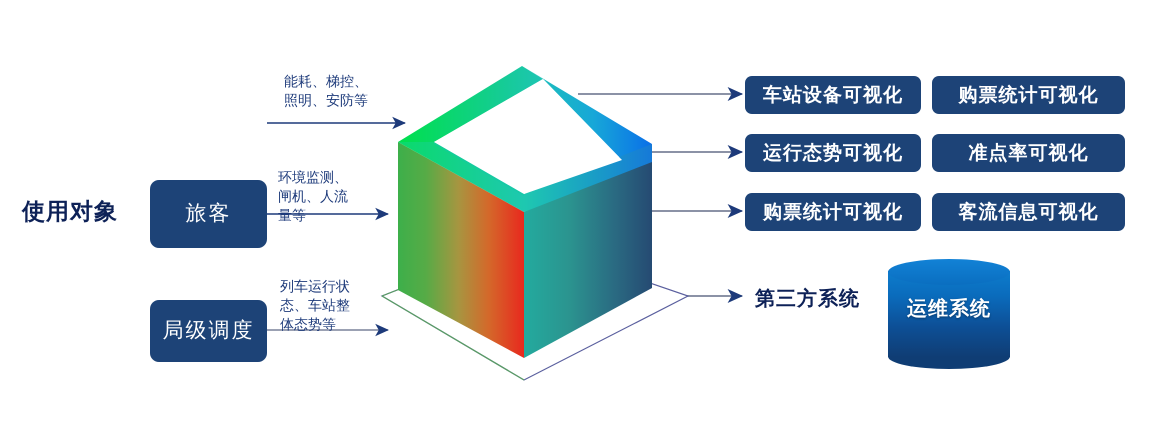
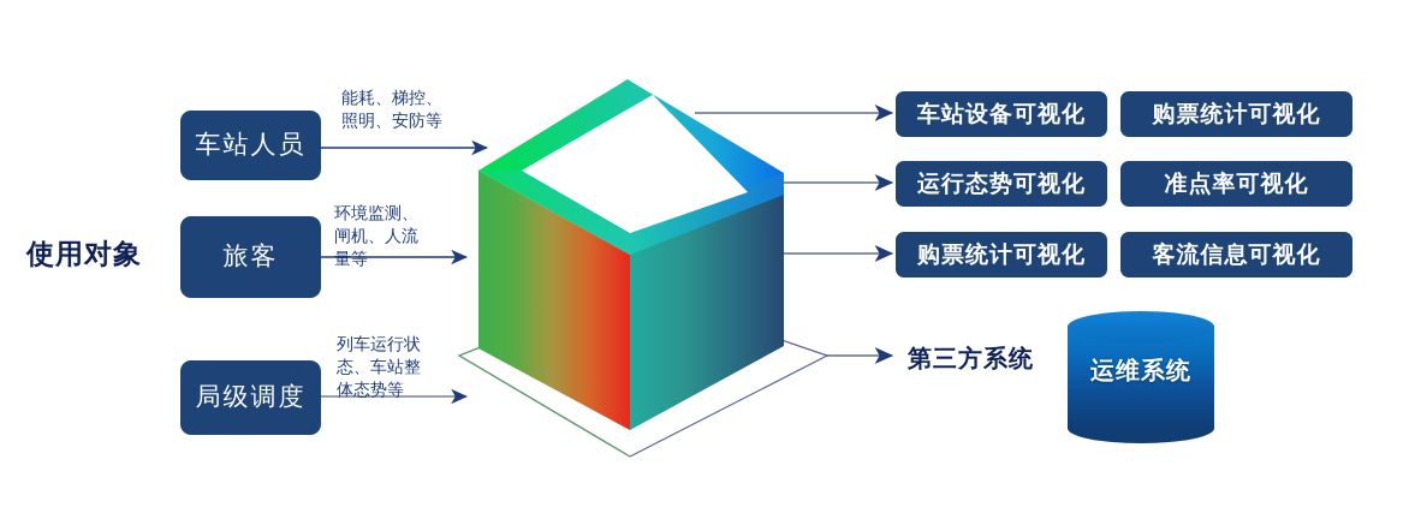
  使用对象
+ 车站人员
  旅客
  局级调度
  能耗、梯控、
  照明、安防等
  环境监测、
  闸机、人流
  量等
  列车运行状
  态、车站整
  体态势等
  车站设备可视化
  运行态势可视化
  购票统计可视化
  购票统计可视化
  准点率可视化
  客流信息可视化
  第三方系统
  运维系统
